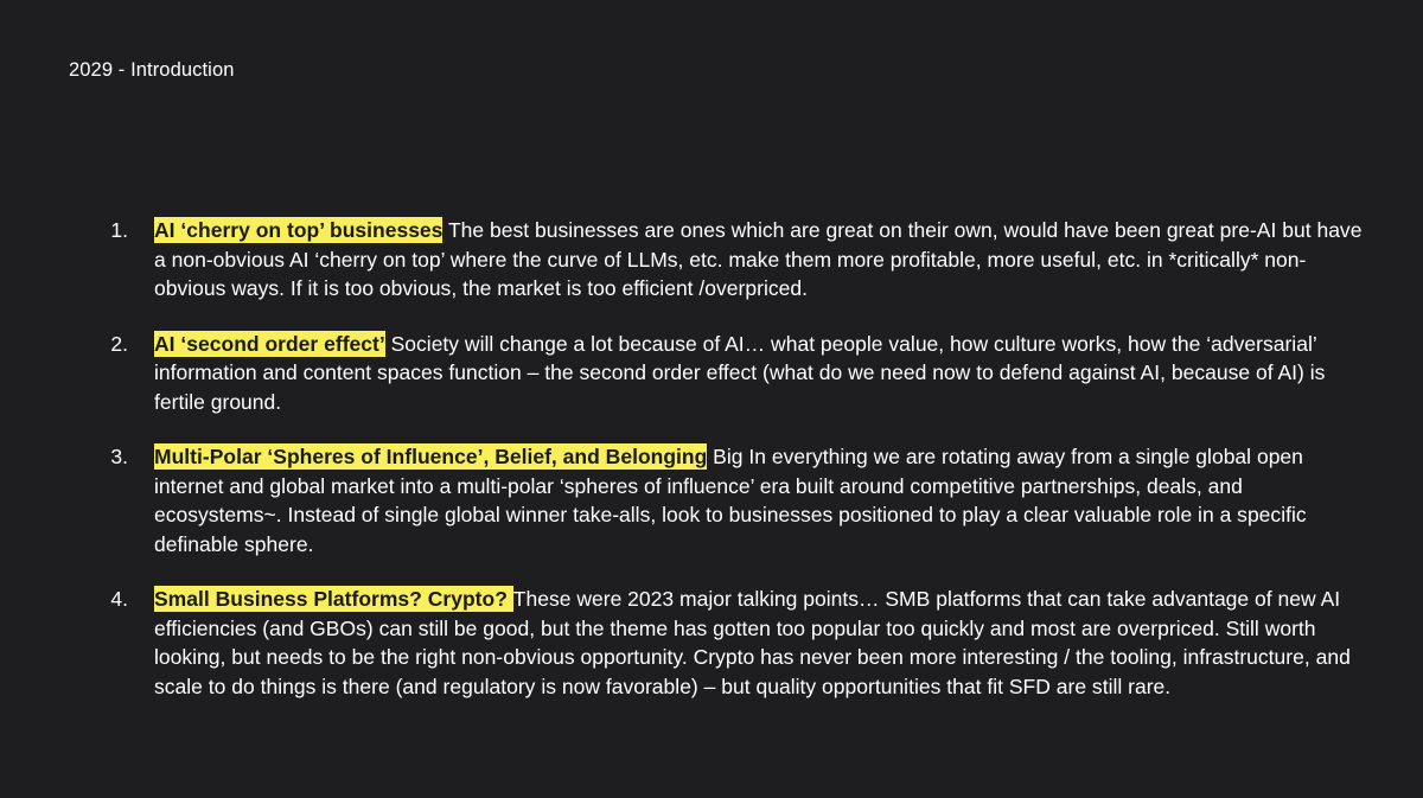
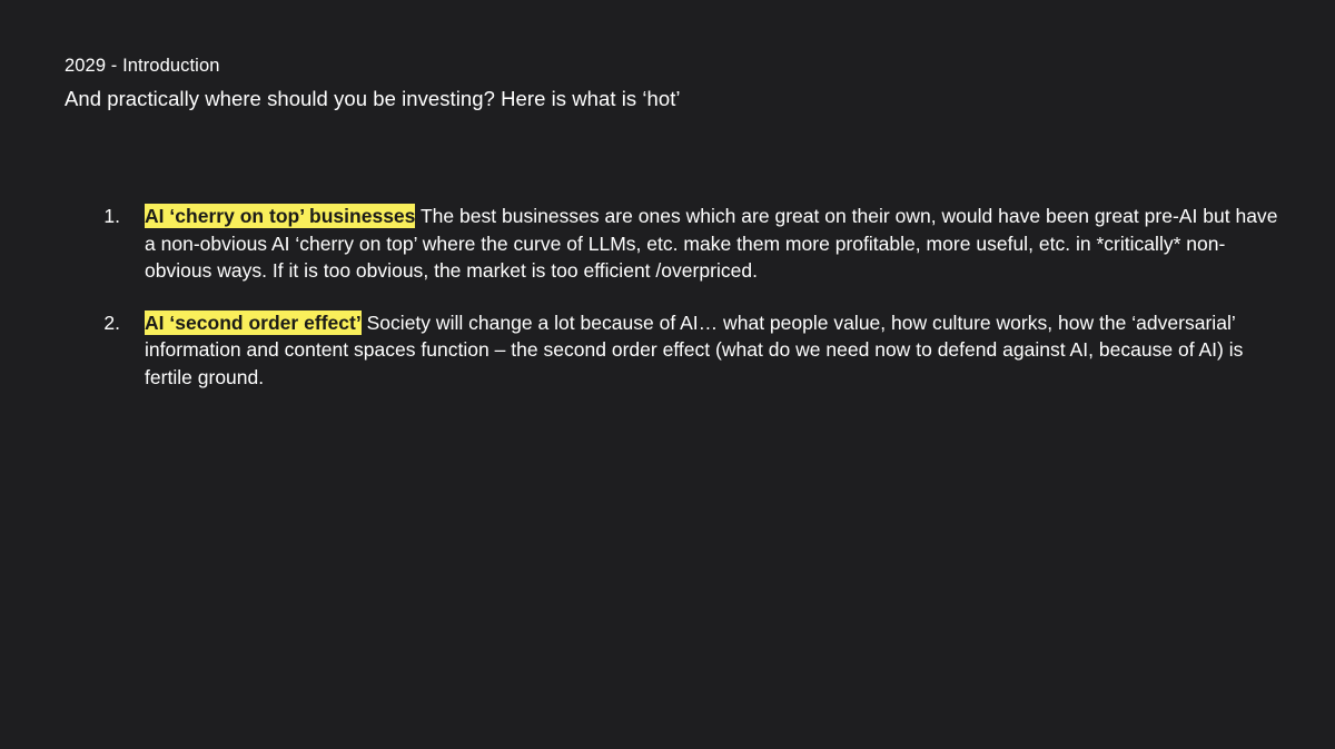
  2029 - Introduction
+ And practically where should you be investing? Here is what is ‘hot’
  1.
  AI ‘cherry on top’ businesses The best businesses are ones which are great on their own, would have been great pre-AI but have a non-obvious AI ‘cherry on top’ where the curve of LLMs, etc. make them more profitable, more useful, etc. in *critically* non-obvious ways. If it is too obvious, the market is too efficient /overpriced.
  2.
  AI ‘second order effect’ Society will change a lot because of AI… what people value, how culture works, how the ‘adversarial’ information and content spaces function – the second order effect (what do we need now to defend against AI, because of AI) is fertile ground.
- 3.
- Multi-Polar ‘Spheres of Influence’, Belief, and Belonging Big In everything we are rotating away from a single global open internet and global market into a multi-polar ‘spheres of influence’ era built around competitive partnerships, deals, and ecosystems~. Instead of single global winner take-alls, look to businesses positioned to play a clear valuable role in a specific definable sphere.
- 4.
- Small Business Platforms? Crypto? These were 2023 major talking points… SMB platforms that can take advantage of new AI efficiencies (and GBOs) can still be good, but the theme has gotten too popular too quickly and most are overpriced. Still worth looking, but needs to be the right non-obvious opportunity. Crypto has never been more interesting / the tooling, infrastructure, and scale to do things is there (and regulatory is now favorable) – but quality opportunities that fit SFD are still rare.
